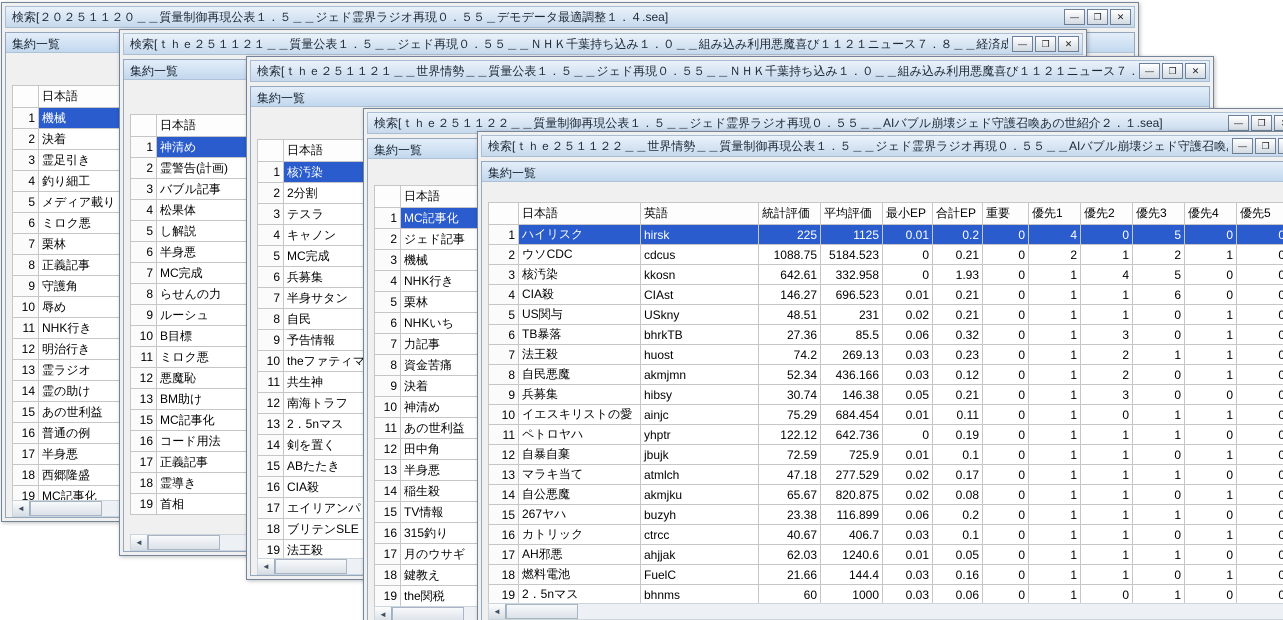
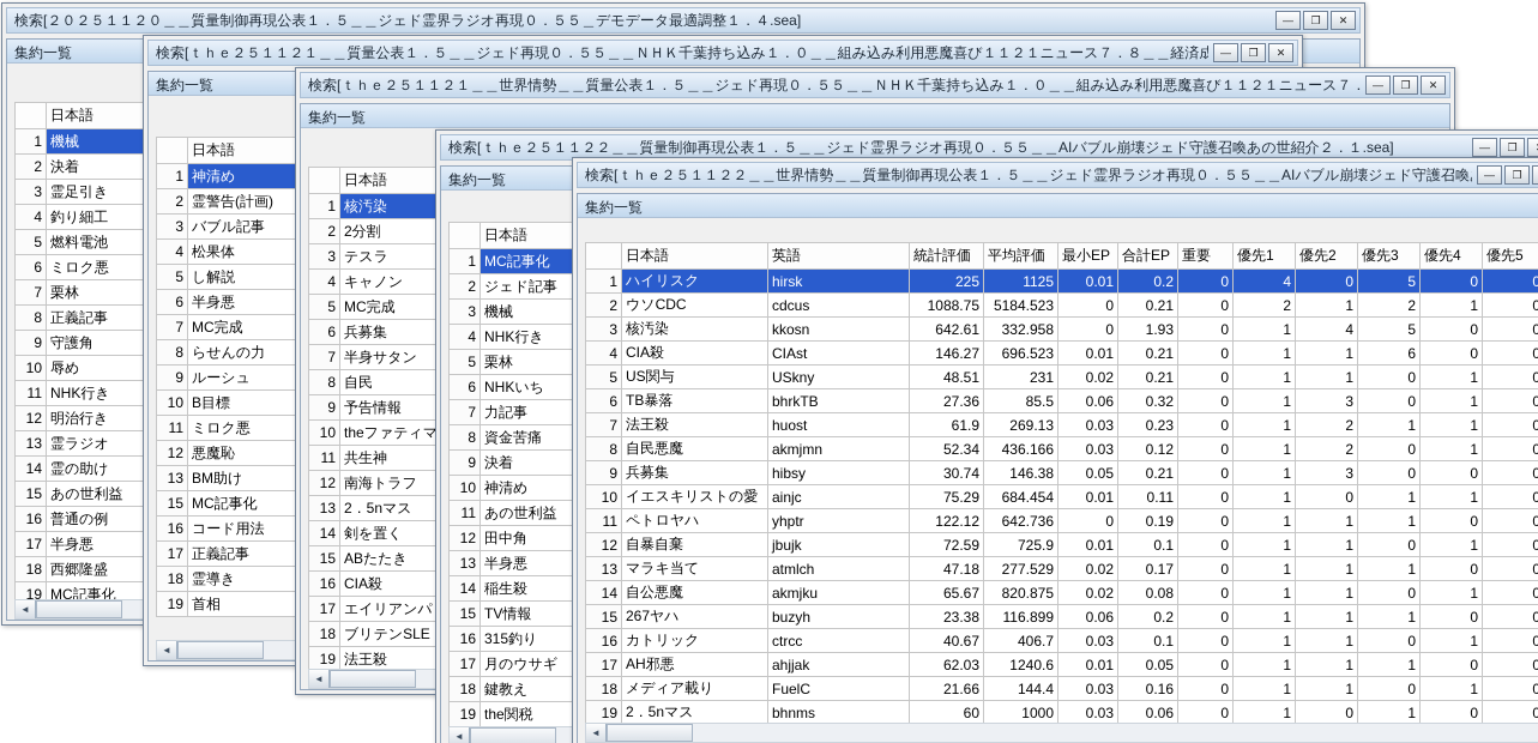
  検索[２０２５１１２０＿＿質量制御再現公表１．５＿＿ジェド霊界ラジオ再現０．５５＿デモデータ最適調整１．４.sea]
  —
  ❐
  ✕
  集約一覧
  	日本語
  1	機械
  2	決着
  3	霊足引き
  4	釣り細工
- 5	メディア載り
+ 5	燃料電池
  6	ミロク悪
  7	栗林
  8	正義記事
  9	守護角
  10	辱め
  11	NHK行き
  12	明治行き
  13	霊ラジオ
  14	霊の助け
  15	あの世利益
  16	普通の例
  17	半身悪
  18	西郷隆盛
  19	MC記事化
  ◄
  検索[ｔｈｅ２５１１２１＿＿質量公表１．５＿＿ジェド再現０．５５＿＿ＮＨＫ千葉持ち込み１．０＿＿組み込み利用悪魔喜び１１２１ニュース７．８＿＿経済成
  —
  ❐
  ✕
  集約一覧
  	日本語
  1	神清め
  2	霊警告(計画)
  3	バブル記事
  4	松果体
  5	し解説
  6	半身悪
  7	MC完成
  8	らせんの力
  9	ルーシュ
  10	B目標
  11	ミロク悪
  12	悪魔恥
  13	BM助け
  15	MC記事化
  16	コード用法
  17	正義記事
  18	霊導き
  19	首相
  ◄
  検索[ｔｈｅ２５１１２１＿＿世界情勢＿＿質量公表１．５＿＿ジェド再現０．５５＿＿ＮＨＫ千葉持ち込み１．０＿＿組み込み利用悪魔喜び１１２１ニュース７．
  —
  ❐
  ✕
  集約一覧
  	日本語
  1	核汚染
  2	2分割
  3	テスラ
  4	キャノン
  5	MC完成
  6	兵募集
  7	半身サタン
  8	自民
  9	予告情報
  10	theファティマ
  11	共生神
  12	南海トラフ
  13	2．5nマス
  14	剣を置く
  15	ABたたき
  16	CIA殺
  17	エイリアンパ
  18	ブリテンSLE
  19	法王殺
  ◄
  検索[ｔｈｅ２５１１２２＿＿質量制御再現公表１．５＿＿ジェド霊界ラジオ再現０．５５＿＿AIバブル崩壊ジェド守護召喚あの世紹介２．１.sea]
  —
  ❐
  集約一覧
  	日本語
  1	MC記事化
  2	ジェド記事
  3	機械
  4	NHK行き
  5	栗林
  6	NHKいち
  7	力記事
  8	資金苦痛
  9	決着
  10	神清め
  11	あの世利益
  12	田中角
  13	半身悪
  14	稲生殺
  15	TV情報
  16	315釣り
  17	月のウサギ
  18	鍵教え
  19	the関税
  ◄
  検索[ｔｈｅ２５１１２２＿＿世界情勢＿＿質量制御再現公表１．５＿＿ジェド霊界ラジオ再現０．５５＿＿AIバブル崩壊ジェド守護召喚
  —
  ❐
  集約一覧
  	日本語	英語	統計評価	平均評価	最小EP	合計EP	重要	優先1	優先2	優先3	優先4	優先5
  1	ハイリスク	hirsk	225	1125	0.01	0.2	0	4	0	5	0	0
  2	ウソCDC	cdcus	1088.75	5184.523	0	0.21	0	2	1	2	1	0
  3	核汚染	kkosn	642.61	332.958	0	1.93	0	1	4	5	0	0
  4	CIA殺	CIAst	146.27	696.523	0.01	0.21	0	1	1	6	0	0
  5	US関与	USkny	48.51	231	0.02	0.21	0	1	1	0	1	0
  6	TB暴落	bhrkTB	27.36	85.5	0.06	0.32	0	1	3	0	1	0
- 7	法王殺	huost	74.2	269.13	0.03	0.23	0	1	2	1	1	0
+ 7	法王殺	huost	61.9	269.13	0.03	0.23	0	1	2	1	1	0
  8	自民悪魔	akmjmn	52.34	436.166	0.03	0.12	0	1	2	0	1	0
  9	兵募集	hibsy	30.74	146.38	0.05	0.21	0	1	3	0	0	0
  10	イエスキリストの愛	ainjc	75.29	684.454	0.01	0.11	0	1	0	1	1	0
  11	ペトロヤハ	yhptr	122.12	642.736	0	0.19	0	1	1	1	0	0
  12	自暴自棄	jbujk	72.59	725.9	0.01	0.1	0	1	1	0	1	0
  13	マラキ当て	atmlch	47.18	277.529	0.02	0.17	0	1	1	1	0	0
  14	自公悪魔	akmjku	65.67	820.875	0.02	0.08	0	1	1	0	1	0
  15	267ヤハ	buzyh	23.38	116.899	0.06	0.2	0	1	1	1	0	0
  16	カトリック	ctrcc	40.67	406.7	0.03	0.1	0	1	1	0	1	0
  17	AH邪悪	ahjjak	62.03	1240.6	0.01	0.05	0	1	1	1	0	0
- 18	燃料電池	FuelC	21.66	144.4	0.03	0.16	0	1	1	0	1	0
+ 18	メディア載り	FuelC	21.66	144.4	0.03	0.16	0	1	1	0	1	0
  19	2．5nマス	bhnms	60	1000	0.03	0.06	0	1	0	1	0	0
  ◄
